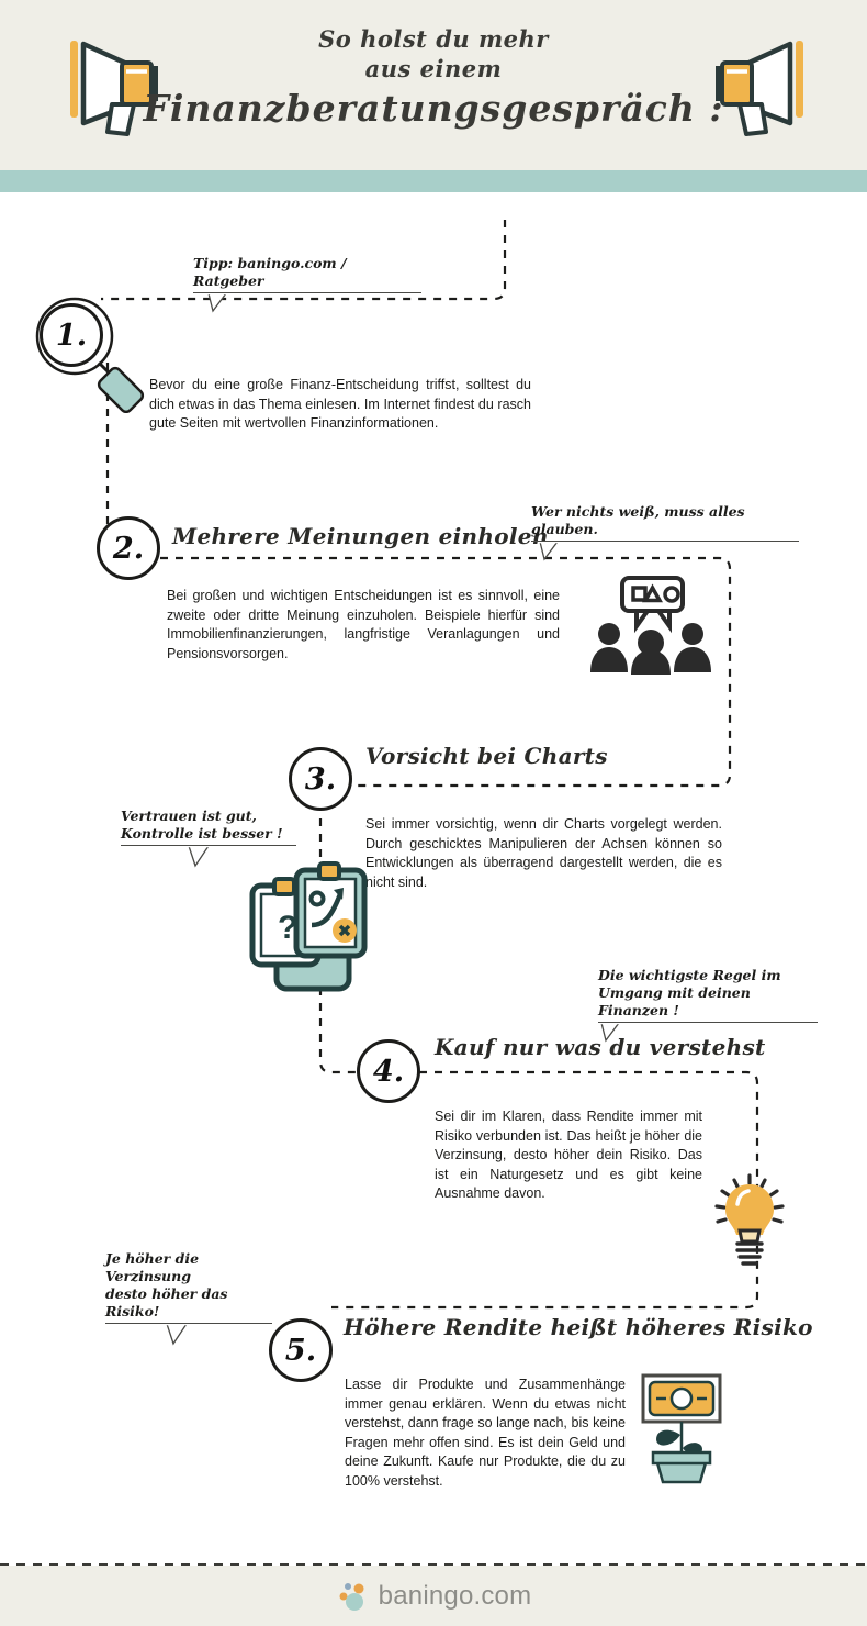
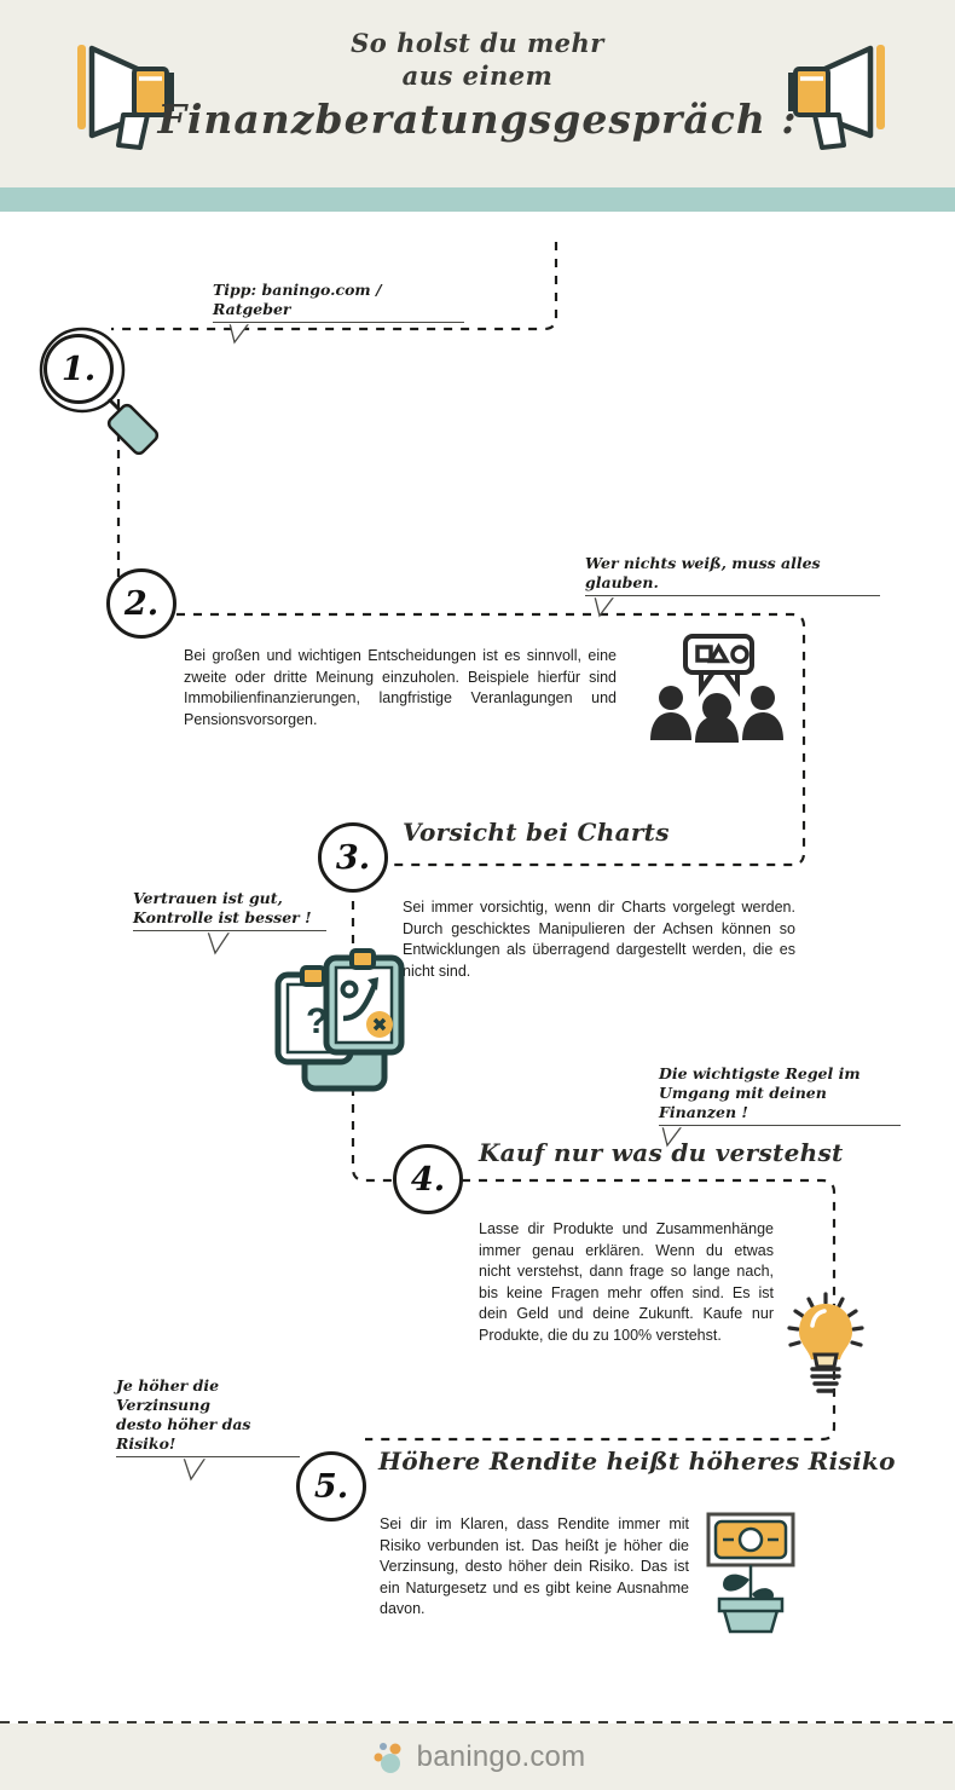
  So holst du mehr
  aus einem
  Finanzberatungsgespräch :
  1.
- Bevor du eine große Finanz-Entscheidung triffst, solltest du dich etwas in das Thema einlesen. Im Internet findest du rasch gute Seiten mit wertvollen Finanzinformationen.
  2.
- Mehrere Meinungen einholen
  Bei großen und wichtigen Entscheidungen ist es sinnvoll, eine zweite oder dritte Meinung einzuholen. Beispiele hierfür sind Immobilienfinanzierungen, langfristige Veranlagungen und Pensionsvorsorgen.
  3.
  Vorsicht bei Charts
  Sei immer vorsichtig, wenn dir Charts vorgelegt werden. Durch geschicktes Manipulieren der Achsen können so Entwicklungen als überragend dargestellt werden, die es nicht sind.
  ?
  4.
  Kauf nur was du verstehst
- Sei dir im Klaren, dass Rendite immer mit Risiko verbunden ist. Das heißt je höher die Verzinsung, desto höher dein Risiko. Das ist ein Naturgesetz und es gibt keine Ausnahme davon.
+ Lasse dir Produkte und Zusammenhänge immer genau erklären. Wenn du etwas nicht verstehst, dann frage so lange nach, bis keine Fragen mehr offen sind. Es ist dein Geld und deine Zukunft. Kaufe nur Produkte, die du zu 100% verstehst.
  5.
  Höhere Rendite heißt höheres Risiko
- Lasse dir Produkte und Zusammenhänge immer genau erklären. Wenn du etwas nicht verstehst, dann frage so lange nach, bis keine Fragen mehr offen sind. Es ist dein Geld und deine Zukunft. Kaufe nur Produkte, die du zu 100% verstehst.
+ Sei dir im Klaren, dass Rendite immer mit Risiko verbunden ist. Das heißt je höher die Verzinsung, desto höher dein Risiko. Das ist ein Naturgesetz und es gibt keine Ausnahme davon.
  Tipp: baningo.com / Ratgeber
  Wer nichts weiß, muss alles glauben.
  Vertrauen ist gut,
  Kontrolle ist besser !
  Die wichtigste Regel im
  Umgang mit deinen Finanzen !
  Je höher die Verzinsung
  desto höher das Risiko!
  baningo.com
